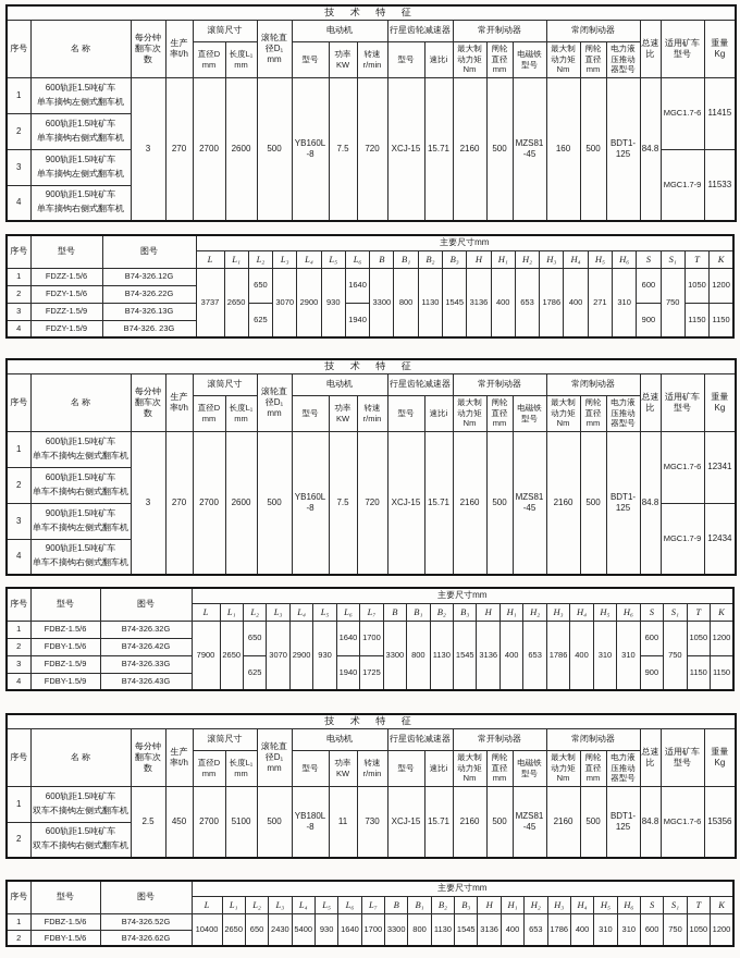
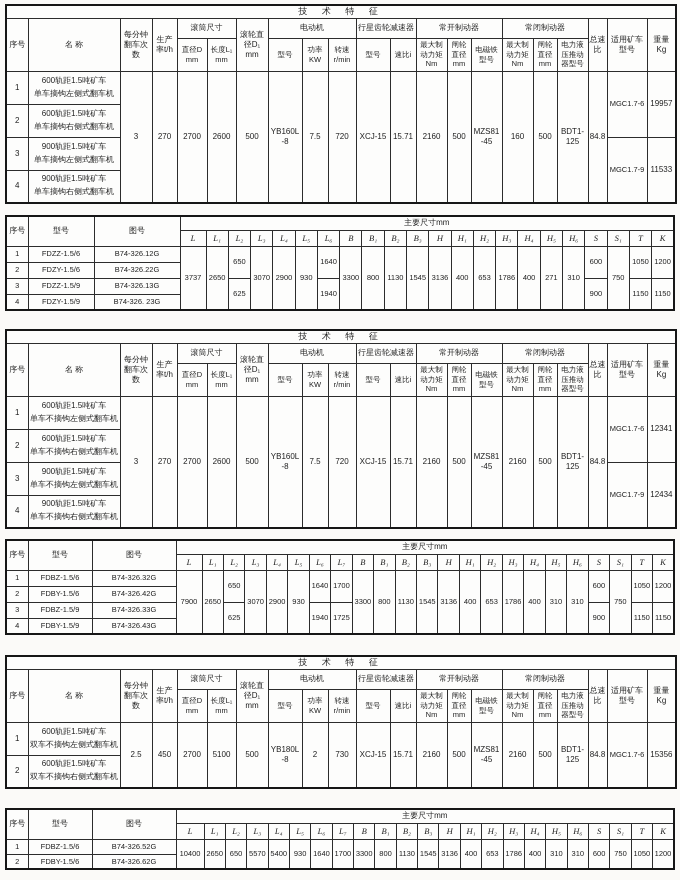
  技 术 特 征
  序号	名 称	每分钟翻车次数	生产率t/h	滚筒尺寸	滚轮直径D₁ mm	电动机	行星齿轮减速器	常开制动器	常闭制动器	总速比	适用矿车型号	重量Kg
  直径D mm	长度L₁ mm	型号	功率KW	转速r/min	型号	速比i	最大制动力矩Nm	闸轮直径mm	电磁铁型号	最大制动力矩Nm	闸轮直径mm	电力液压推动器型号
- 1	600轨距1.5吨矿车 单车摘钩左侧式翻车机	3	270	2700	2600	500	YB160L-8	7.5	720	XCJ-15	15.71	2160	500	MZS81-45	160	500	BDT1-125	84.8	MGC1.7-6	11415
+ 1	600轨距1.5吨矿车 单车摘钩左侧式翻车机	3	270	2700	2600	500	YB160L-8	7.5	720	XCJ-15	15.71	2160	500	MZS81-45	160	500	BDT1-125	84.8	MGC1.7-6	19957
  2	600轨距1.5吨矿车 单车摘钩右侧式翻车机
  3	900轨距1.5吨矿车 单车摘钩左侧式翻车机	MGC1.7-9	11533
  4	900轨距1.5吨矿车 单车摘钩右侧式翻车机
  序号	型号	图号	主要尺寸mm
  L	L₁	L₂	L₃	L₄	L₅	L₆	B	B₁	B₂	B₃	H	H₁	H₂	H₃	H₄	H₅	H₆	S	S₁	T	K
  1	FDZZ-1.5/6	B74-326.12G	3737	2650	650	3070	2900	930	1640	3300	800	1130	1545	3136	400	653	1786	400	271	310	600	750	1050	1200
  2	FDZY-1.5/6	B74-326.22G
  3	FDZZ-1.5/9	B74-326.13G	625	1940	900	1150	1150
  4	FDZY-1.5/9	B74-326. 23G
  技 术 特 征
  序号	名 称	每分钟翻车次数	生产率t/h	滚筒尺寸	滚轮直径D₁ mm	电动机	行星齿轮减速器	常开制动器	常闭制动器	总速比	适用矿车型号	重量Kg
  直径D mm	长度L₁ mm	型号	功率KW	转速r/min	型号	速比i	最大制动力矩Nm	闸轮直径mm	电磁铁型号	最大制动力矩Nm	闸轮直径mm	电力液压推动器型号
  1	600轨距1.5吨矿车 单车不摘钩左侧式翻车机	3	270	2700	2600	500	YB160L-8	7.5	720	XCJ-15	15.71	2160	500	MZS81-45	2160	500	BDT1-125	84.8	MGC1.7-6	12341
  2	600轨距1.5吨矿车 单车不摘钩右侧式翻车机
  3	900轨距1.5吨矿车 单车不摘钩左侧式翻车机	MGC1.7-9	12434
  4	900轨距1.5吨矿车 单车不摘钩右侧式翻车机
  序号	型号	图号	主要尺寸mm
  L	L₁	L₂	L₃	L₄	L₅	L₆	L₇	B	B₁	B₂	B₃	H	H₁	H₂	H₃	H₄	H₅	H₆	S	S₁	T	K
  1	FDBZ-1.5/6	B74-326.32G	7900	2650	650	3070	2900	930	1640	1700	3300	800	1130	1545	3136	400	653	1786	400	310	310	600	750	1050	1200
  2	FDBY-1.5/6	B74-326.42G
  3	FDBZ-1.5/9	B74-326.33G	625	1940	1725	900	1150	1150
  4	FDBY-1.5/9	B74-326.43G
  技 术 特 征
  序号	名 称	每分钟翻车次数	生产率t/h	滚筒尺寸	滚轮直径D₁ mm	电动机	行星齿轮减速器	常开制动器	常闭制动器	总速比	适用矿车型号	重量Kg
  直径D mm	长度L₁ mm	型号	功率KW	转速r/min	型号	速比i	最大制动力矩Nm	闸轮直径mm	电磁铁型号	最大制动力矩Nm	闸轮直径mm	电力液压推动器型号
- 1	600轨距1.5吨矿车 双车不摘钩左侧式翻车机	2.5	450	2700	5100	500	YB180L-8	11	730	XCJ-15	15.71	2160	500	MZS81-45	2160	500	BDT1-125	84.8	MGC1.7-6	15356
+ 1	600轨距1.5吨矿车 双车不摘钩左侧式翻车机	2.5	450	2700	5100	500	YB180L-8	2	730	XCJ-15	15.71	2160	500	MZS81-45	2160	500	BDT1-125	84.8	MGC1.7-6	15356
  2	600轨距1.5吨矿车 双车不摘钩右侧式翻车机
  序号	型号	图号	主要尺寸mm
  L	L₁	L₂	L₃	L₄	L₅	L₆	L₇	B	B₁	B₂	B₃	H	H₁	H₂	H₃	H₄	H₅	H₆	S	S₁	T	K
- 1	FDBZ-1.5/6	B74-326.52G	10400	2650	650	2430	5400	930	1640	1700	3300	800	1130	1545	3136	400	653	1786	400	310	310	600	750	1050	1200
+ 1	FDBZ-1.5/6	B74-326.52G	10400	2650	650	5570	5400	930	1640	1700	3300	800	1130	1545	3136	400	653	1786	400	310	310	600	750	1050	1200
  2	FDBY-1.5/6	B74-326.62G
